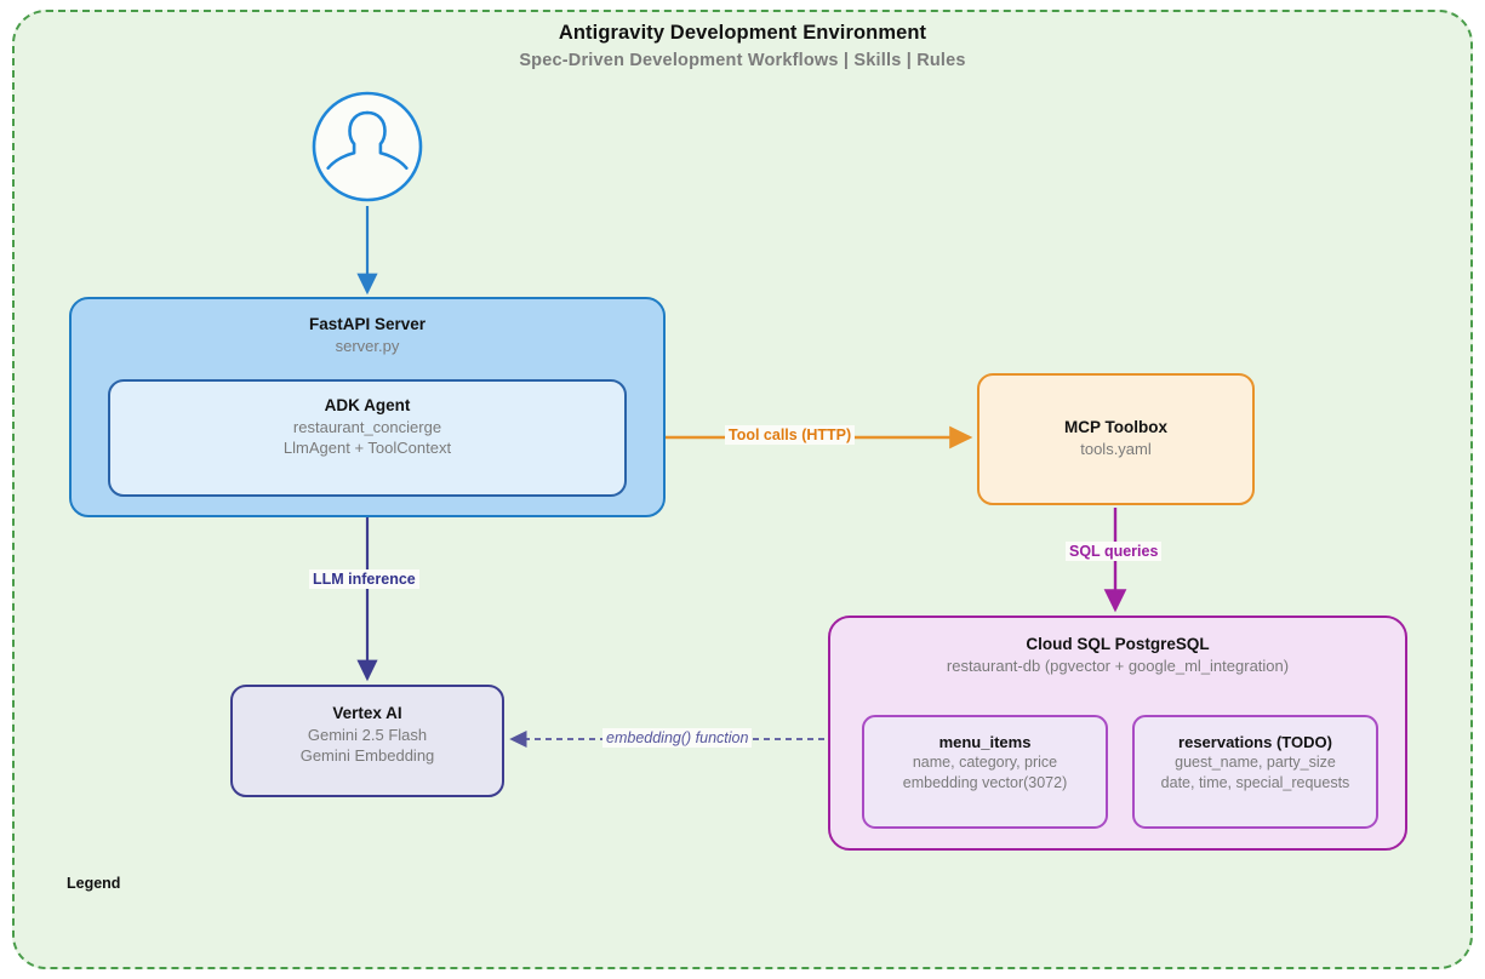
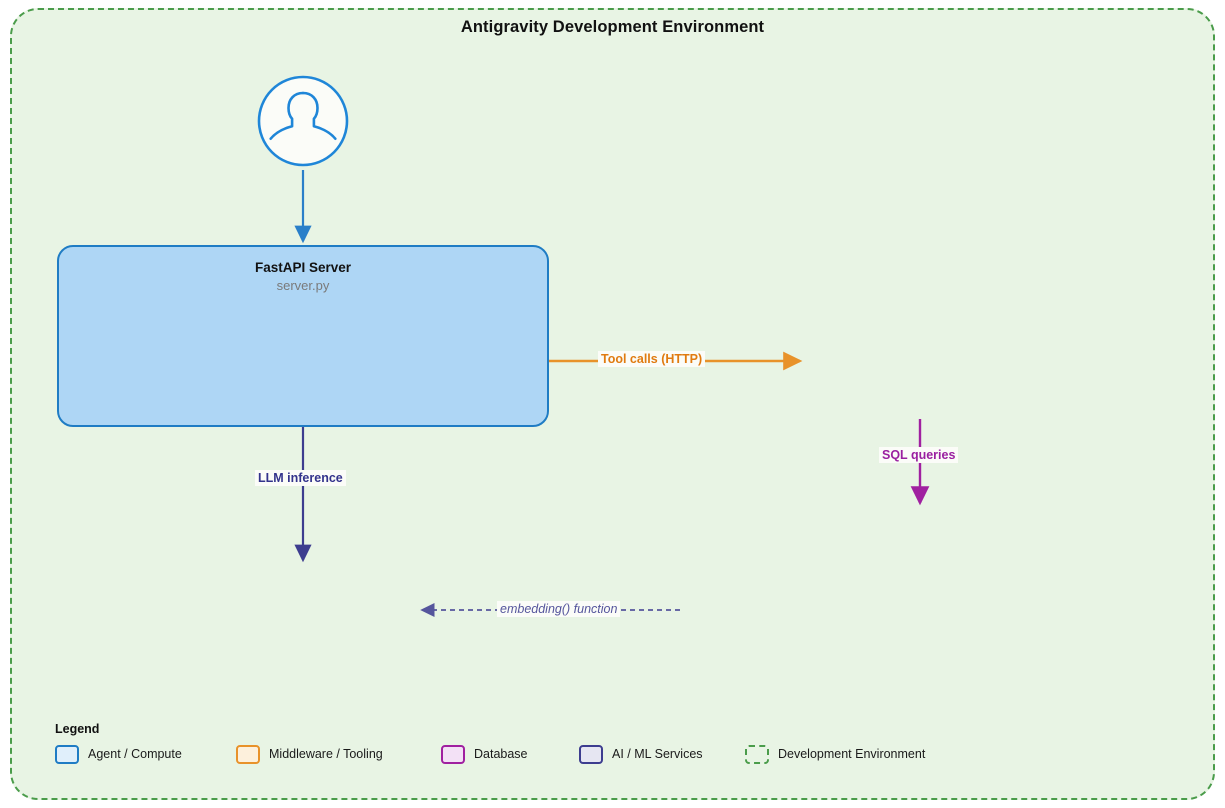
  Antigravity Development Environment
- Spec-Driven Development Workflows | Skills | Rules
  FastAPI Server
  server.py
- ADK Agent
- restaurant_concierge
- LlmAgent + ToolContext
- MCP Toolbox
- tools.yaml
- Cloud SQL PostgreSQL
- restaurant-db (pgvector + google_ml_integration)
- menu_items
- name, category, price
- embedding vector(3072)
- reservations (TODO)
- guest_name, party_size
- date, time, special_requests
- Vertex AI
- Gemini 2.5 Flash
- Gemini Embedding
  Tool calls (HTTP)
  SQL queries
  LLM inference
  embedding() function
  Legend
+ Agent / Compute
+ Middleware / Tooling
+ Database
+ AI / ML Services
+ Development Environment
